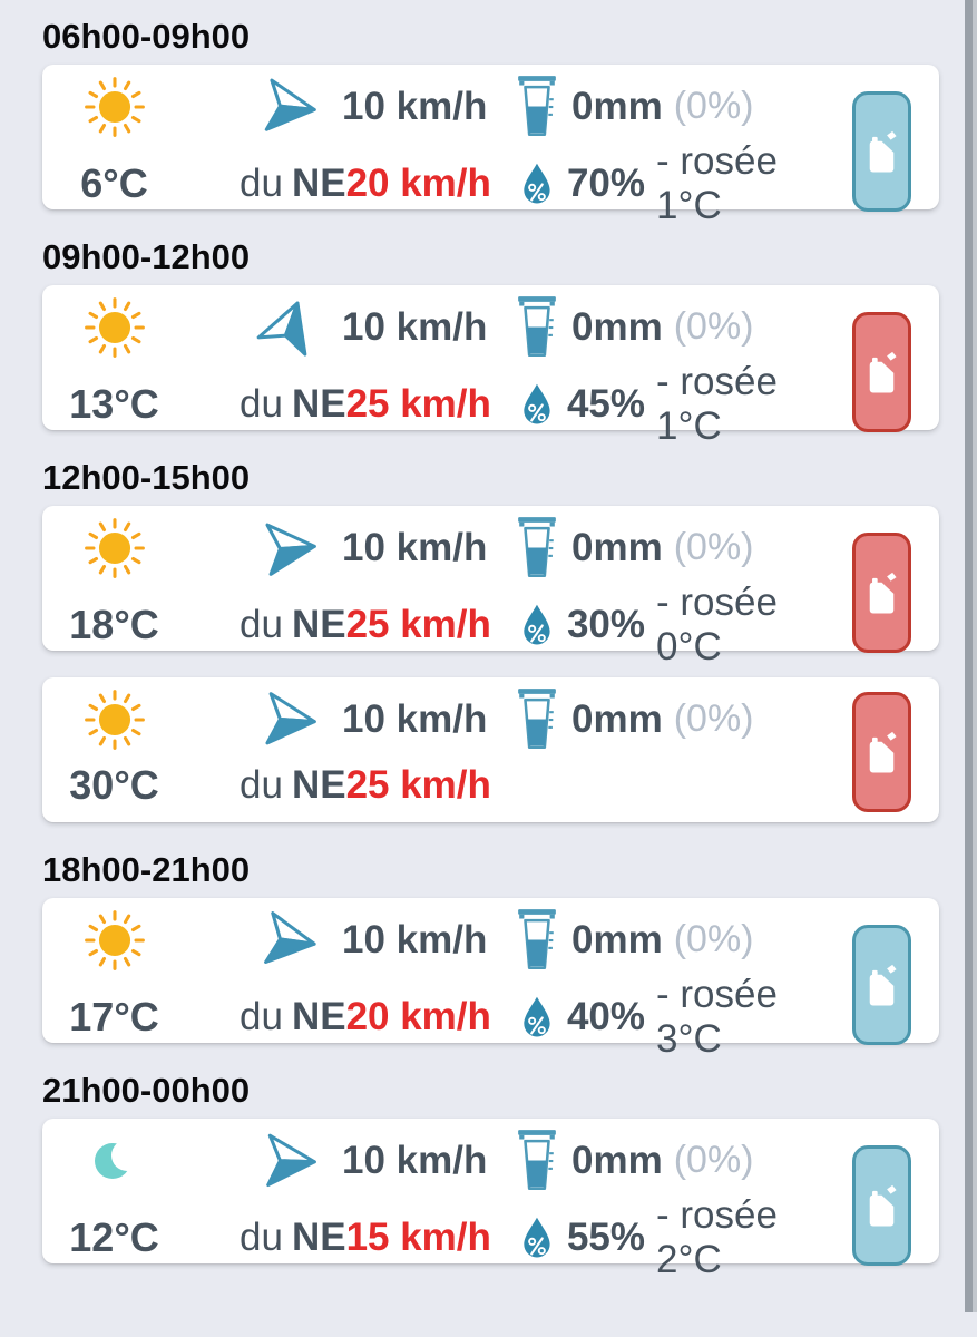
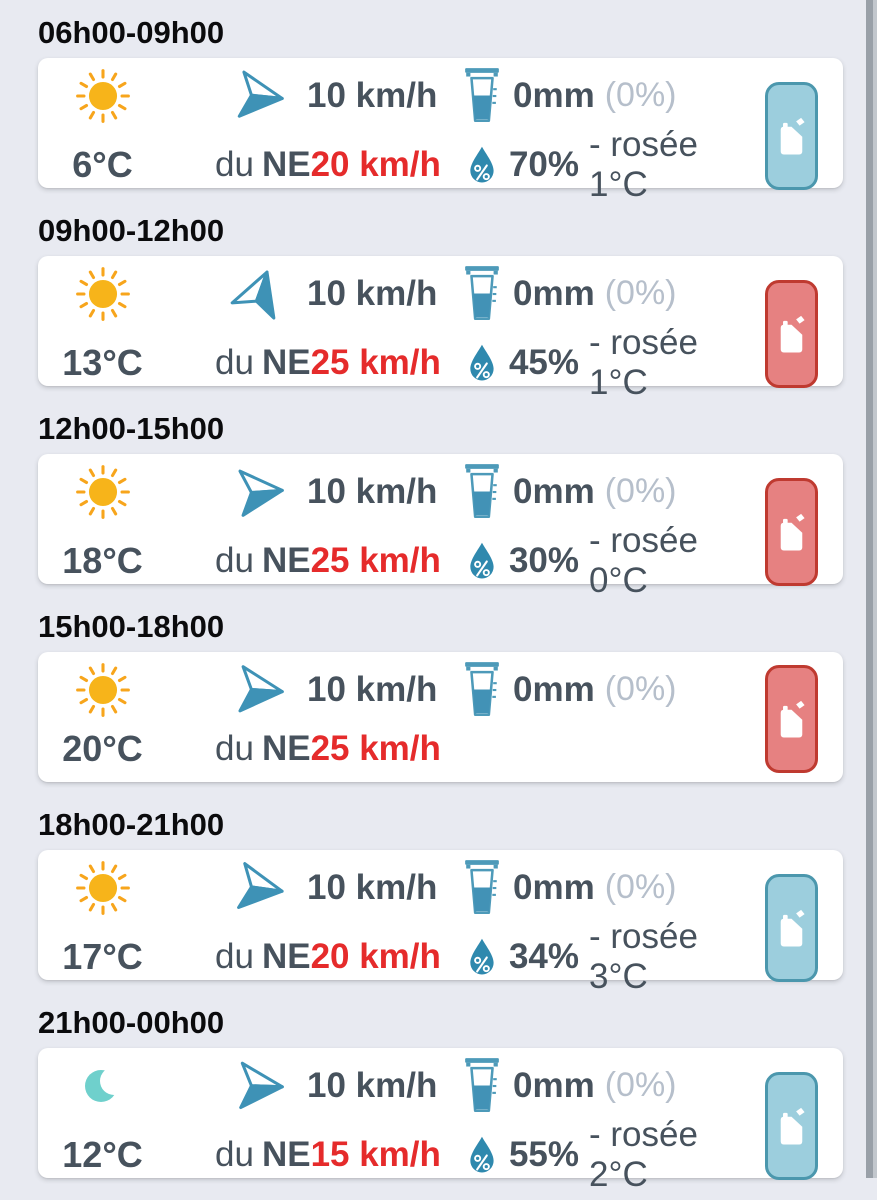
  06h00-09h00
  6°C
  10 km/h
  du
  NE
  20 km/h
  0mm
  (0%)
  70%
  - rosée 1°C
  09h00-12h00
  13°C
  10 km/h
  du
  NE
  25 km/h
  0mm
  (0%)
  45%
  - rosée 1°C
  12h00-15h00
  18°C
  10 km/h
  du
  NE
  25 km/h
  0mm
  (0%)
  30%
  - rosée 0°C
+ 15h00-18h00
- 30°C
+ 20°C
  10 km/h
  du
  NE
  25 km/h
  0mm
  (0%)
  18h00-21h00
  17°C
  10 km/h
  du
  NE
  20 km/h
  0mm
  (0%)
- 40%
+ 34%
  - rosée 3°C
  21h00-00h00
  12°C
  10 km/h
  du
  NE
  15 km/h
  0mm
  (0%)
  55%
  - rosée 2°C
